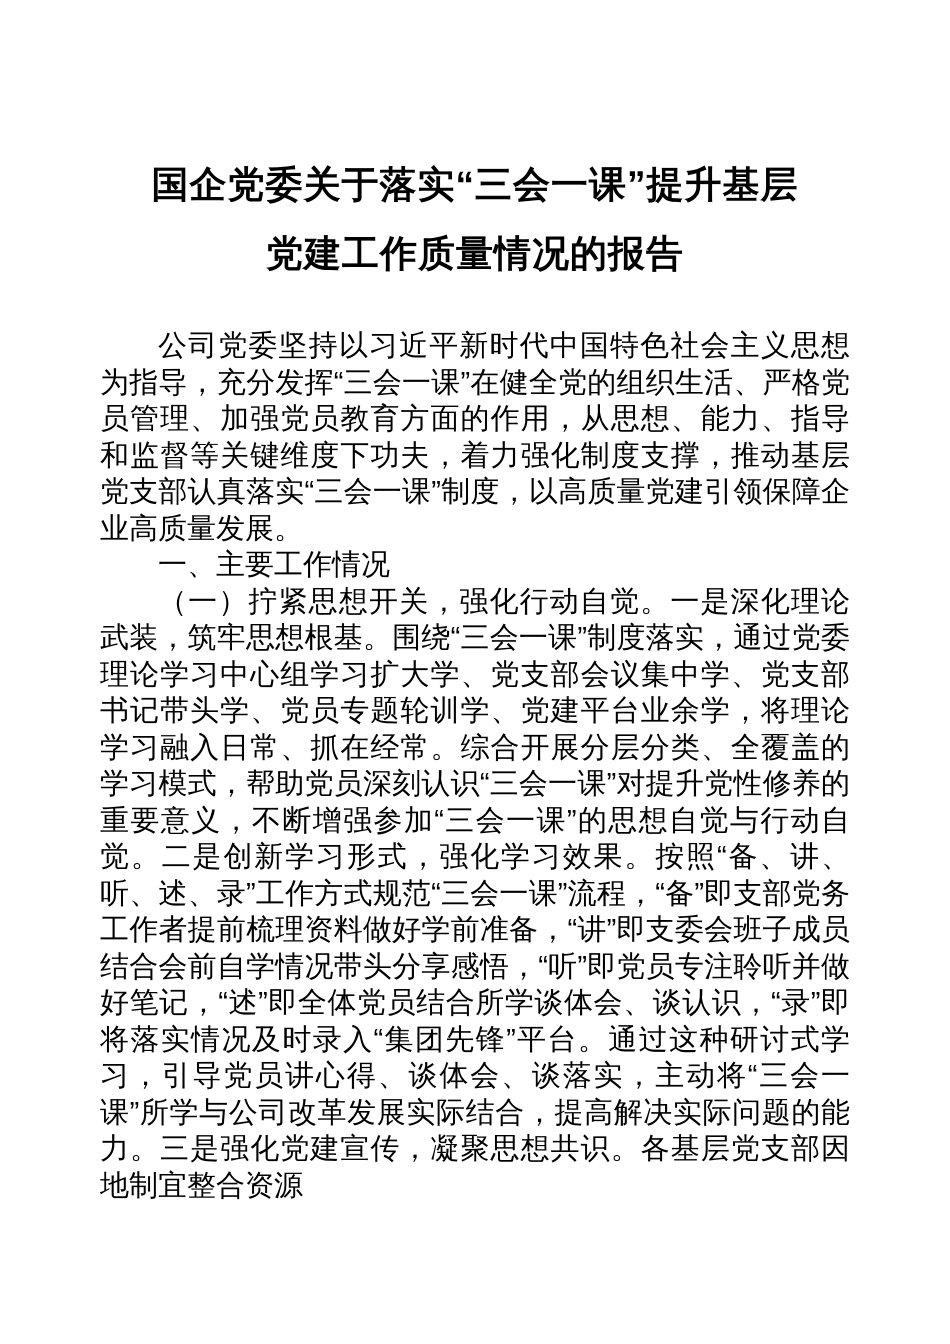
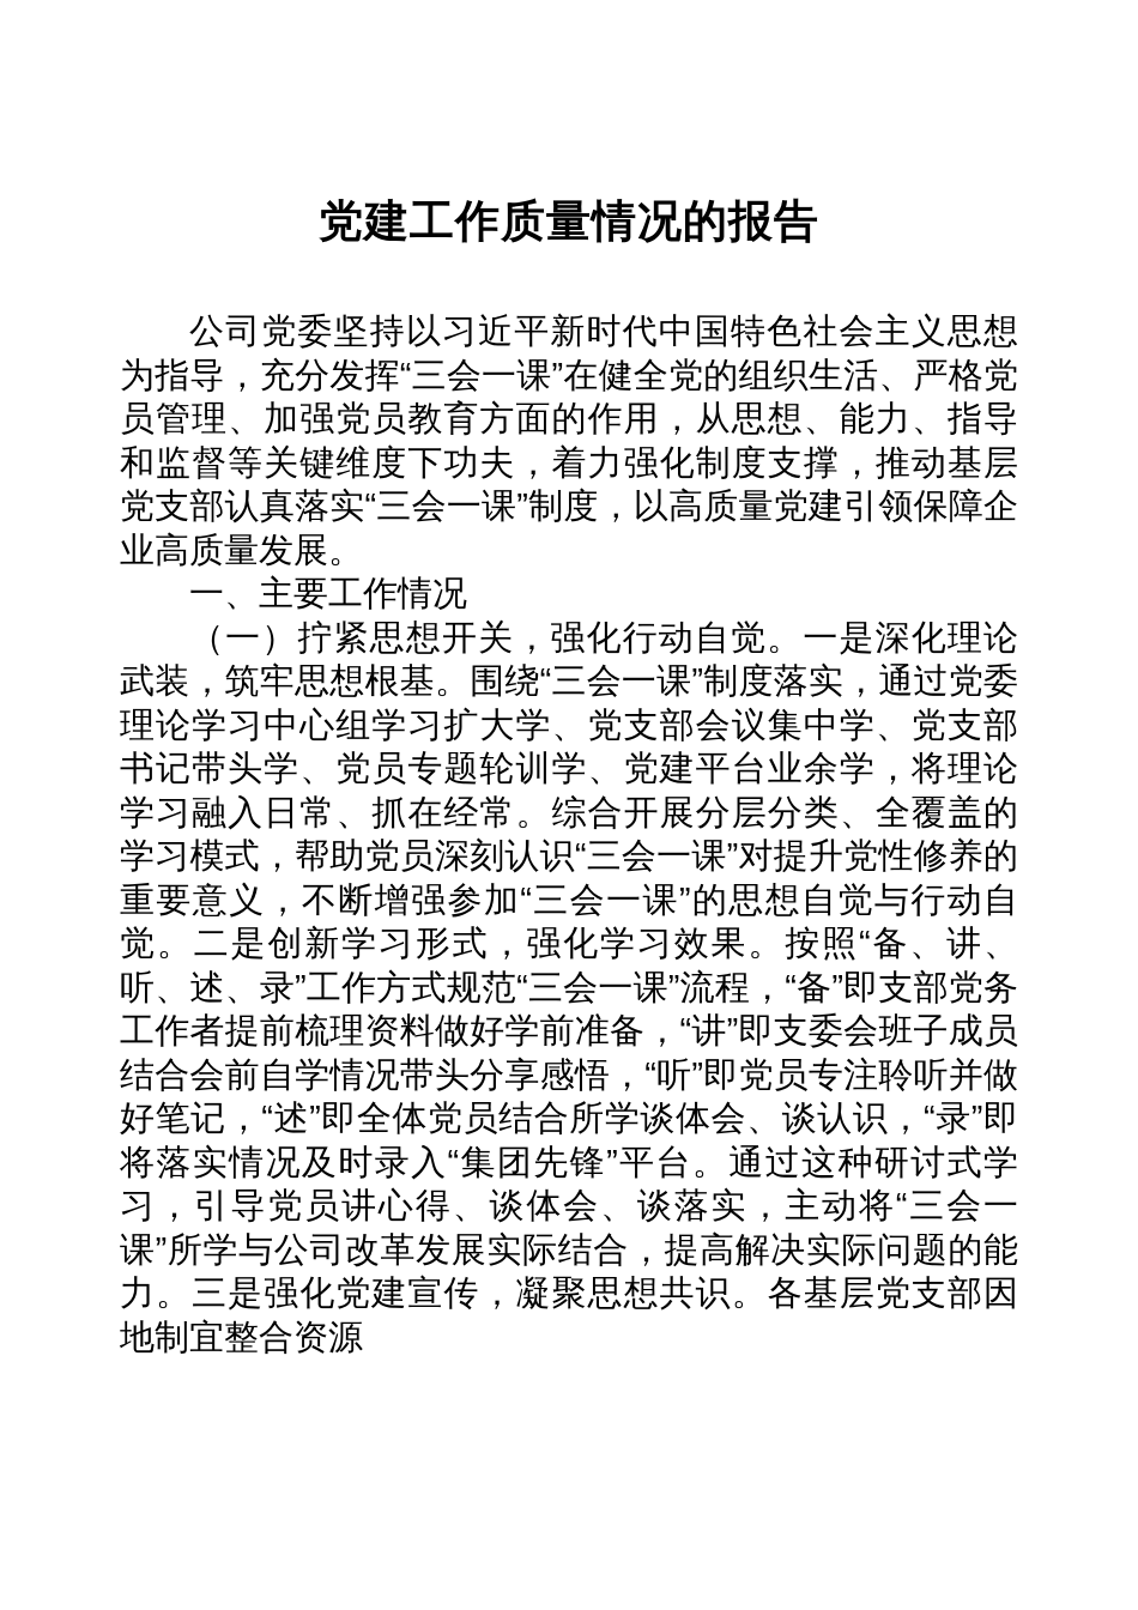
- 国企党委关于落实“三会一课”提升基层
  党建工作质量情况的报告
  公司党委坚持以习近平新时代中国特色社会主义思想为指导，充分发挥“三会一课”在健全党的组织生活、严格党员管理、加强党员教育方面的作用，从思想、能力、指导和监督等关键维度下功夫，着力强化制度支撑，推动基层党支部认真落实“三会一课”制度，以高质量党建引领保障企业高质量发展。
  一、主要工作情况
  （一）拧紧思想开关，强化行动自觉。一是深化理论武装，筑牢思想根基。围绕“三会一课”制度落实，通过党委理论学习中心组学习扩大学、党支部会议集中学、党支部书记带头学、党员专题轮训学、党建平台业余学，将理论学习融入日常、抓在经常。综合开展分层分类、全覆盖的学习模式，帮助党员深刻认识“三会一课”对提升党性修养的重要意义，不断增强参加“三会一课”的思想自觉与行动自觉。二是创新学习形式，强化学习效果。按照“备、讲、听、述、录”工作方式规范“三会一课”流程，“备”即支部党务工作者提前梳理资料做好学前准备，“讲”即支委会班子成员结合会前自学情况带头分享感悟，“听”即党员专注聆听并做好笔记，“述”即全体党员结合所学谈体会、谈认识，“录”即将落实情况及时录入“集团先锋”平台。通过这种研讨式学习，引导党员讲心得、谈体会、谈落实，主动将“三会一课”所学与公司改革发展实际结合，提高解决实际问题的能力。三是强化党建宣传，凝聚思想共识。各基层党支部因地制宜整合资源
